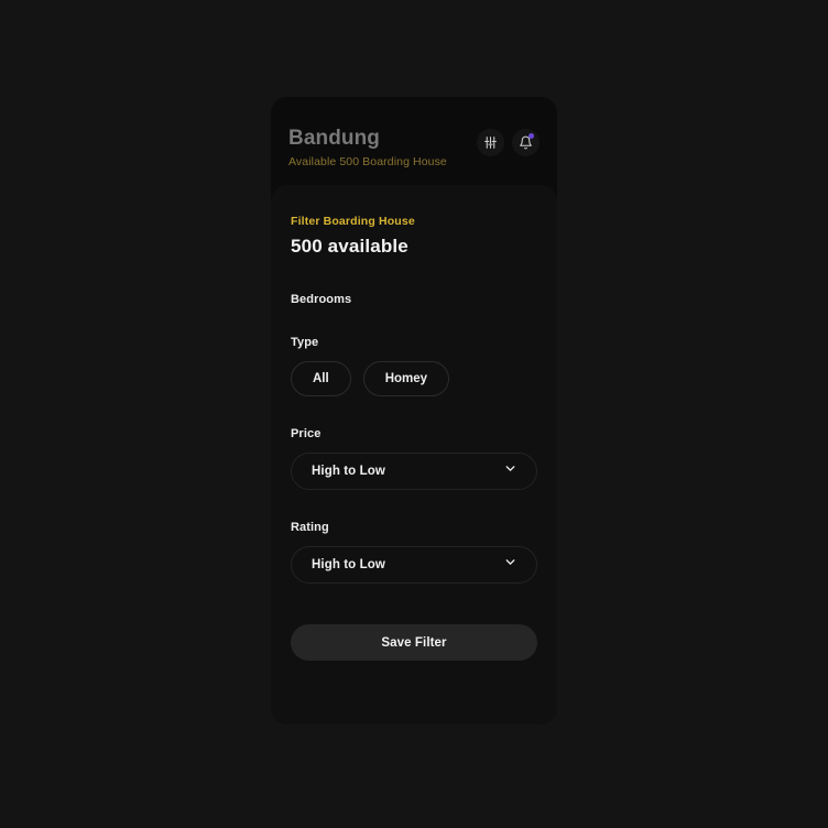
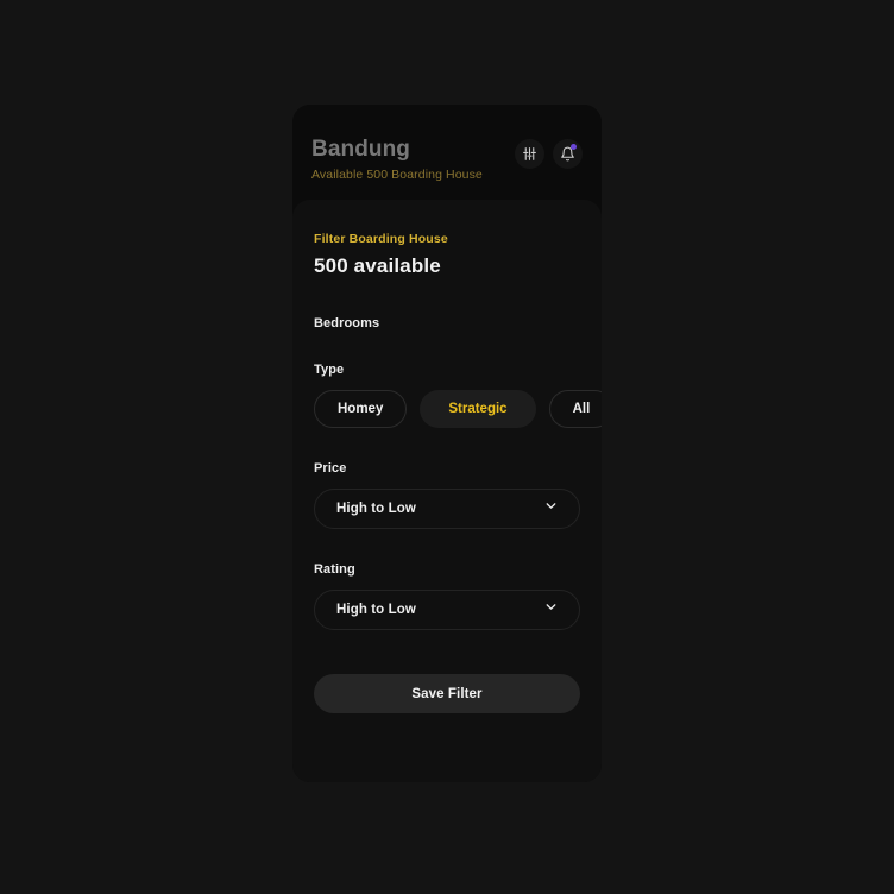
  Bandung
  Available 500 Boarding House
  Filter Boarding House
  500 available
  Bedrooms
  Type
- All
+ Homey
+ Strategic
- Homey
+ All
  Price
  High to Low
  Rating
  High to Low
  Save Filter
